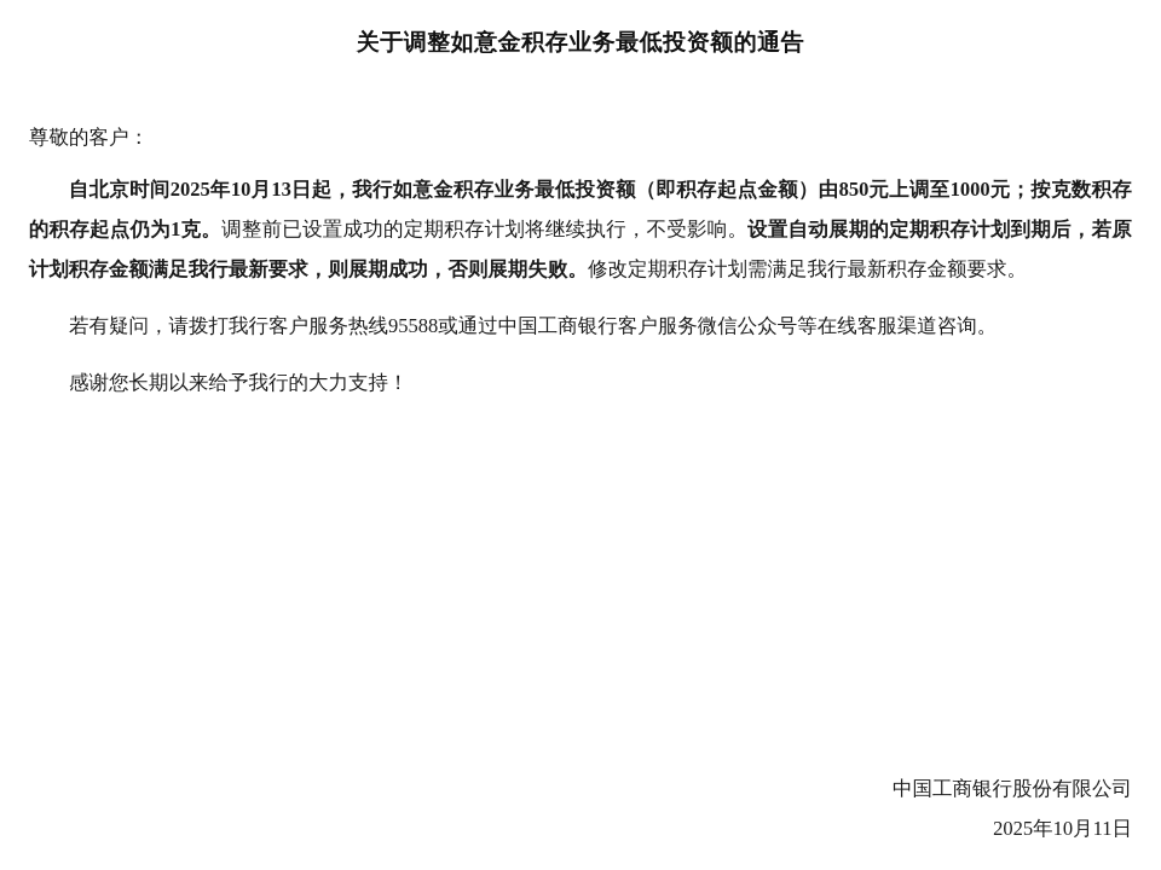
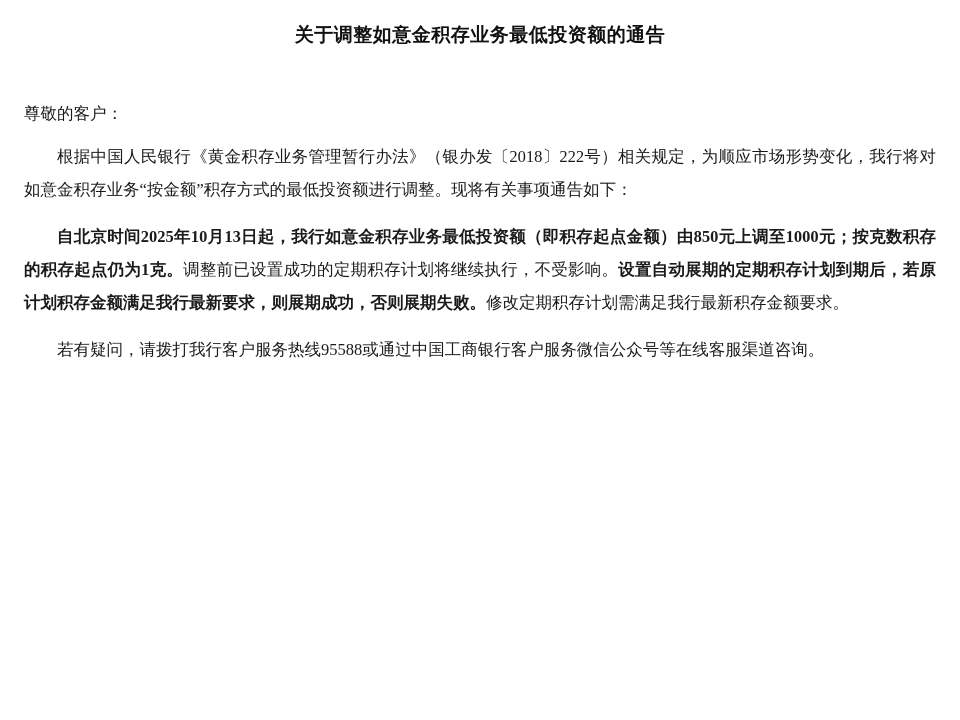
  关于调整如意金积存业务最低投资额的通告
  尊敬的客户：
+ 根据中国人民银行《黄金积存业务管理暂行办法》（银办发〔2018〕222号）相关规定，为顺应市场形势变化，我行将对如意金积存业务“按金额”积存方式的最低投资额进行调整。现将有关事项通告如下：
  自北京时间2025年10月13日起，我行如意金积存业务最低投资额（即积存起点金额）由850元上调至1000元；按克数积存的积存起点仍为1克。调整前已设置成功的定期积存计划将继续执行，不受影响。设置自动展期的定期积存计划到期后，若原计划积存金额满足我行最新要求，则展期成功，否则展期失败。修改定期积存计划需满足我行最新积存金额要求。
  若有疑问，请拨打我行客户服务热线95588或通过中国工商银行客户服务微信公众号等在线客服渠道咨询。
- 感谢您长期以来给予我行的大力支持！
- 中国工商银行股份有限公司
- 2025年10月11日
